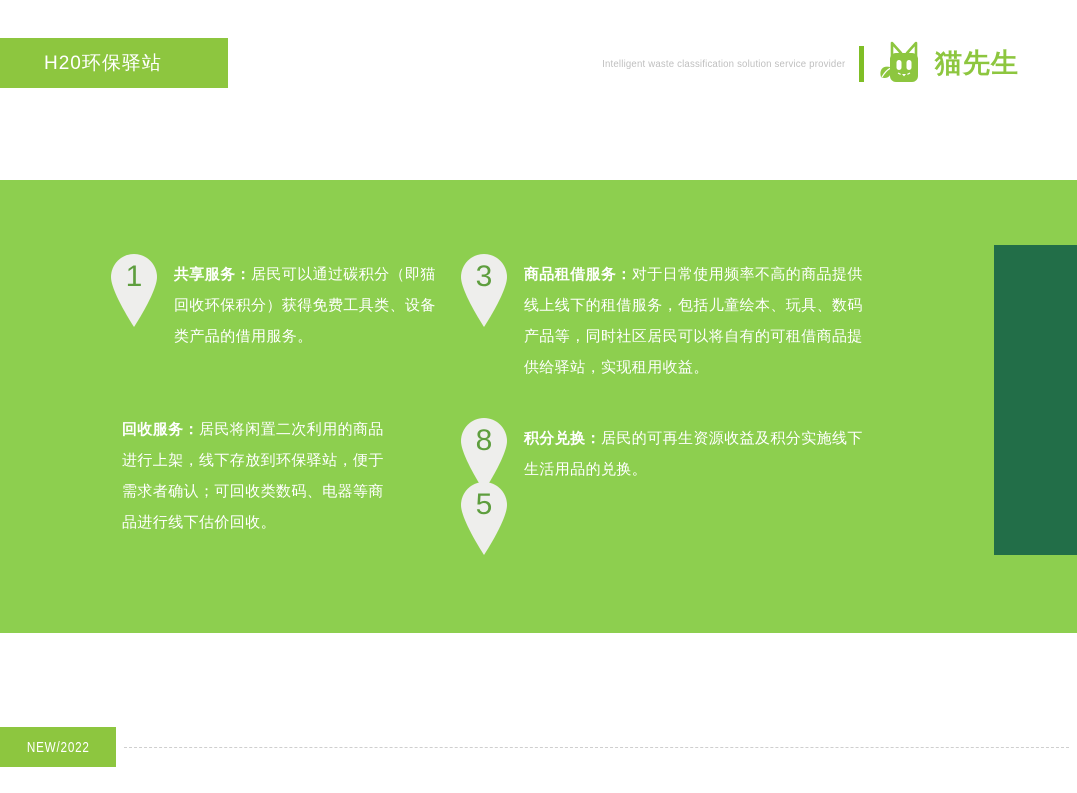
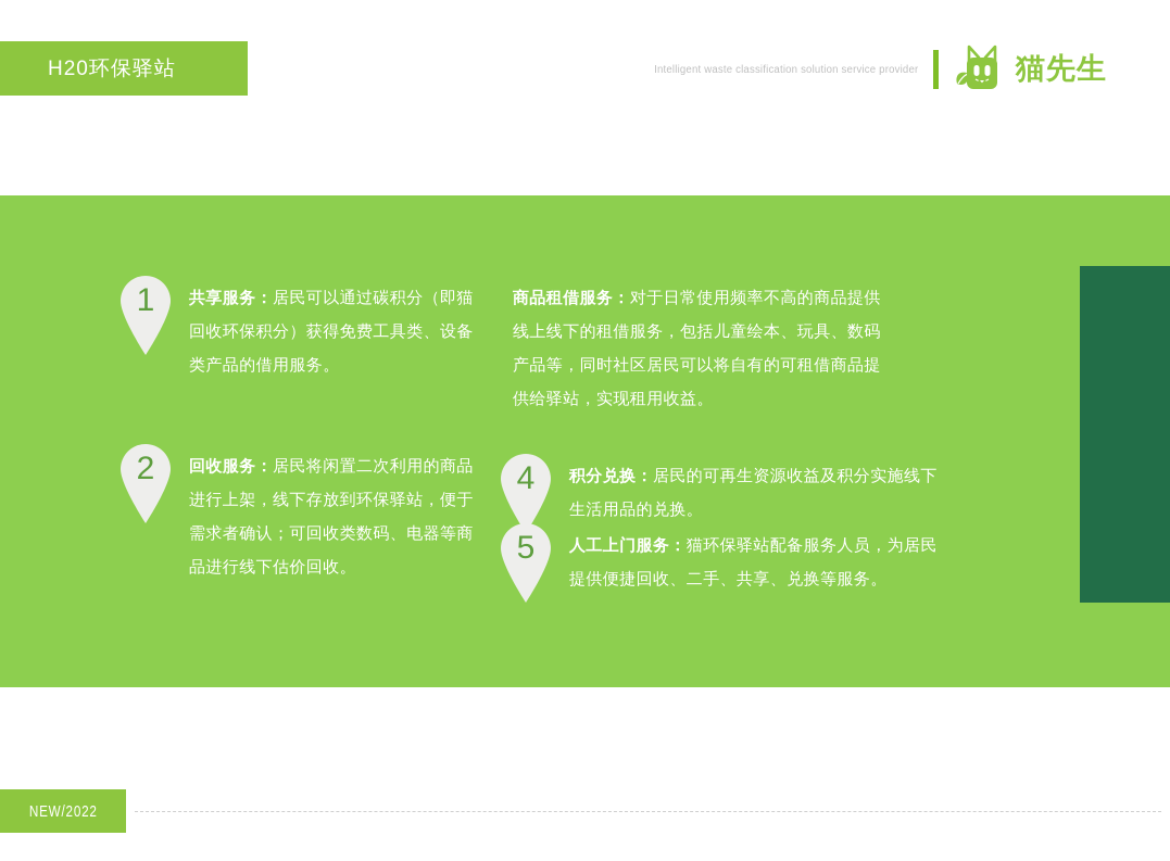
  H20环保驿站
  Intelligent waste classification solution service provider
  猫先生
  1
  共享服务：居民可以通过碳积分（即猫回收环保积分）获得免费工具类、设备类产品的借用服务。
+ 2
  回收服务：居民将闲置二次利用的商品进行上架，线下存放到环保驿站，便于需求者确认；可回收类数码、电器等商品进行线下估价回收。
- 3
  商品租借服务：对于日常使用频率不高的商品提供线上线下的租借服务，包括儿童绘本、玩具、数码产品等，同时社区居民可以将自有的可租借商品提供给驿站，实现租用收益。
- 8
+ 4
  积分兑换：居民的可再生资源收益及积分实施线下生活用品的兑换。
  5
+ 人工上门服务：猫环保驿站配备服务人员，为居民提供便捷回收、二手、共享、兑换等服务。
  NEW/2022
